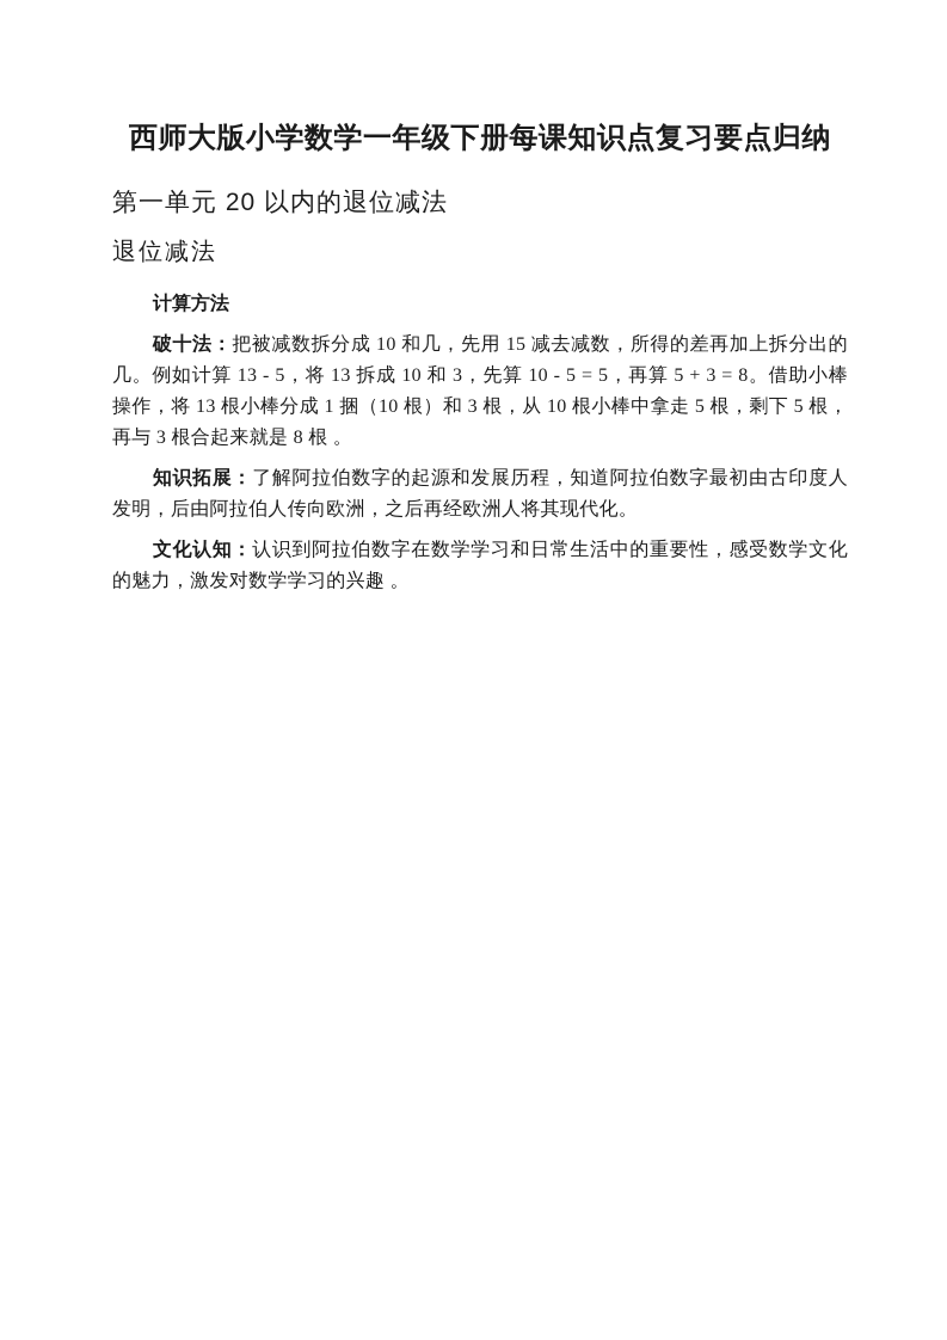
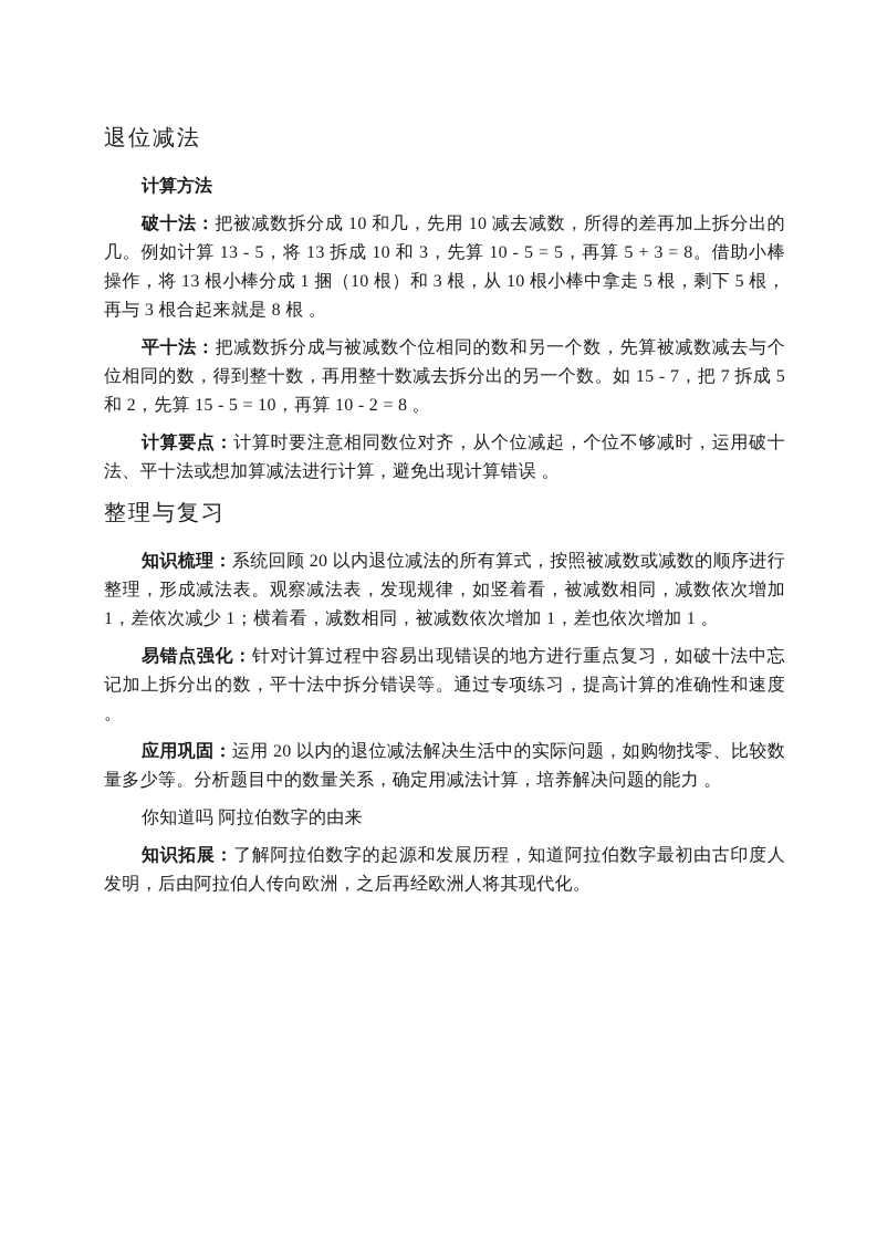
- 西师大版小学数学一年级下册每课知识点复习要点归纳
- 第一单元 20 以内的退位减法
  退位减法
  计算方法
- 破十法：把被减数拆分成 10 和几，先用 15 减去减数，所得的差再加上拆分出的几。例如计算 13 - 5，将 13 拆成 10 和 3，先算 10 - 5 = 5，再算 5 + 3 = 8。借助小棒操作，将 13 根小棒分成 1 捆（10 根）和 3 根，从 10 根小棒中拿走 5 根，剩下 5 根，再与 3 根合起来就是 8 根 。
+ 破十法：把被减数拆分成 10 和几，先用 10 减去减数，所得的差再加上拆分出的几。例如计算 13 - 5，将 13 拆成 10 和 3，先算 10 - 5 = 5，再算 5 + 3 = 8。借助小棒操作，将 13 根小棒分成 1 捆（10 根）和 3 根，从 10 根小棒中拿走 5 根，剩下 5 根，再与 3 根合起来就是 8 根 。
+ 平十法：把减数拆分成与被减数个位相同的数和另一个数，先算被减数减去与个位相同的数，得到整十数，再用整十数减去拆分出的另一个数。如 15 - 7，把 7 拆成 5 和 2，先算 15 - 5 = 10，再算 10 - 2 = 8 。
+ 计算要点：计算时要注意相同数位对齐，从个位减起，个位不够减时，运用破十法、平十法或想加算减法进行计算，避免出现计算错误 。
+ 整理与复习
+ 知识梳理：系统回顾 20 以内退位减法的所有算式，按照被减数或减数的顺序进行整理，形成减法表。观察减法表，发现规律，如竖着看，被减数相同，减数依次增加 1，差依次减少 1；横着看，减数相同，被减数依次增加 1，差也依次增加 1 。
+ 易错点强化：针对计算过程中容易出现错误的地方进行重点复习，如破十法中忘记加上拆分出的数，平十法中拆分错误等。通过专项练习，提高计算的准确性和速度 。
+ 应用巩固：运用 20 以内的退位减法解决生活中的实际问题，如购物找零、比较数量多少等。分析题目中的数量关系，确定用减法计算，培养解决问题的能力 。
+ 你知道吗 阿拉伯数字的由来
  知识拓展：了解阿拉伯数字的起源和发展历程，知道阿拉伯数字最初由古印度人发明，后由阿拉伯人传向欧洲，之后再经欧洲人将其现代化。
- 文化认知：认识到阿拉伯数字在数学学习和日常生活中的重要性，感受数学文化的魅力，激发对数学学习的兴趣 。
